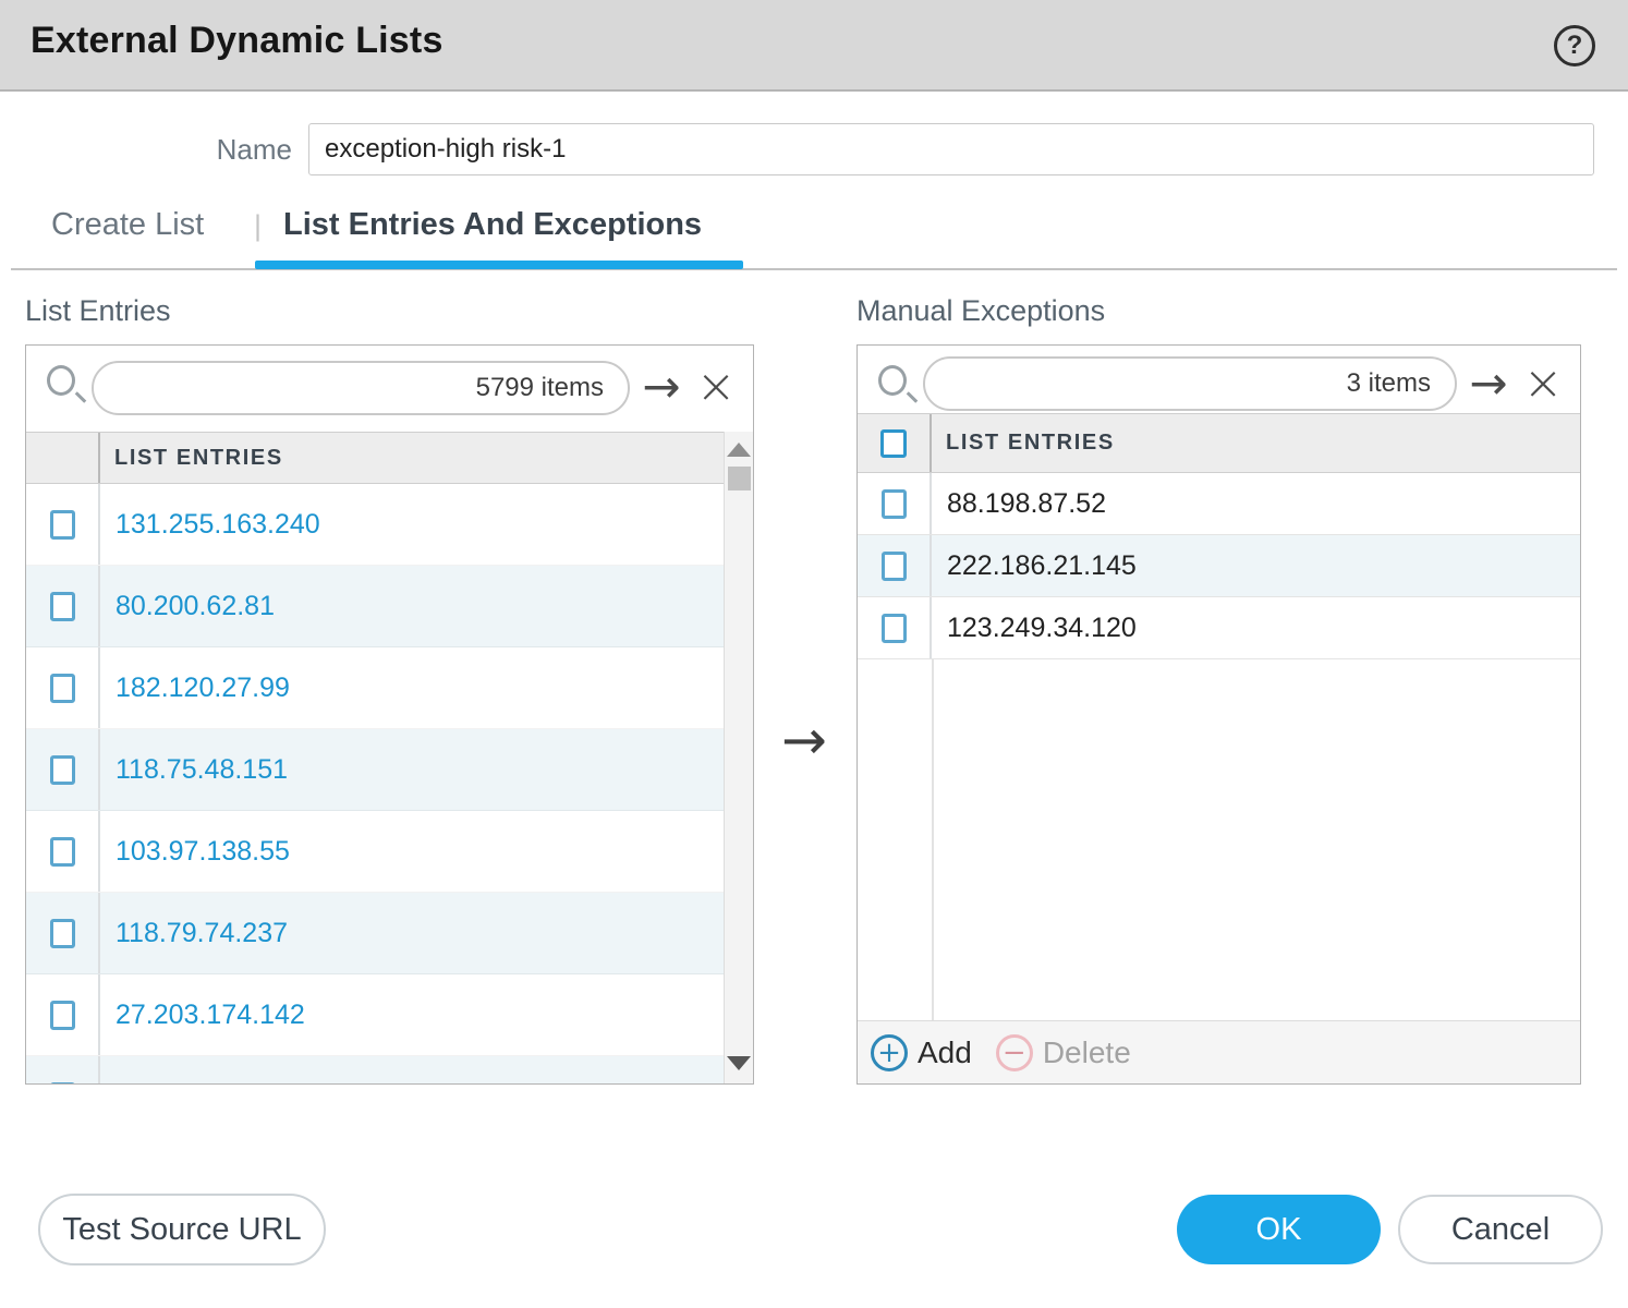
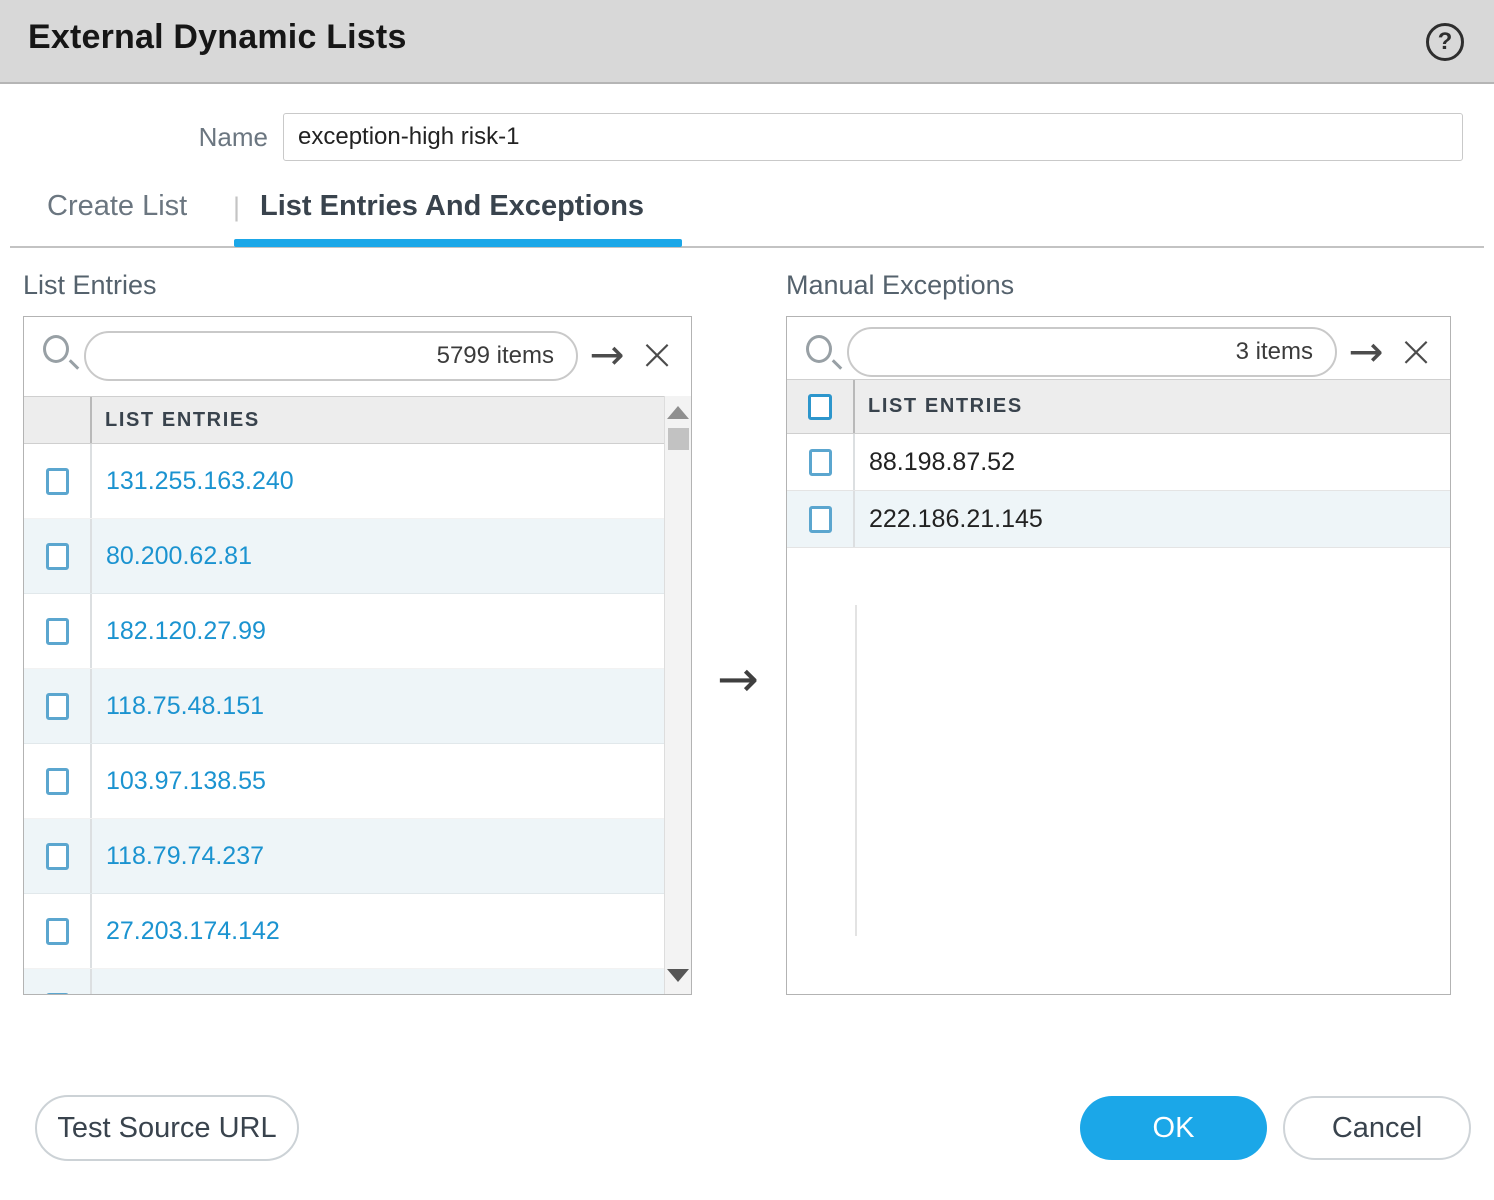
  External Dynamic Lists
  ?
  Name
  exception-high risk-1
  Create List
  |
  List Entries And Exceptions
  List Entries
  Manual Exceptions
  5799 items
  →
  ×
  LIST ENTRIES
  131.255.163.240
  80.200.62.81
  182.120.27.99
  118.75.48.151
  103.97.138.55
  118.79.74.237
  27.203.174.142
  →
  3 items
  →
  ×
  LIST ENTRIES
  88.198.87.52
  222.186.21.145
- 123.249.34.120
- +
- Add
- −
- Delete
  Test Source URL
  OK
  Cancel
